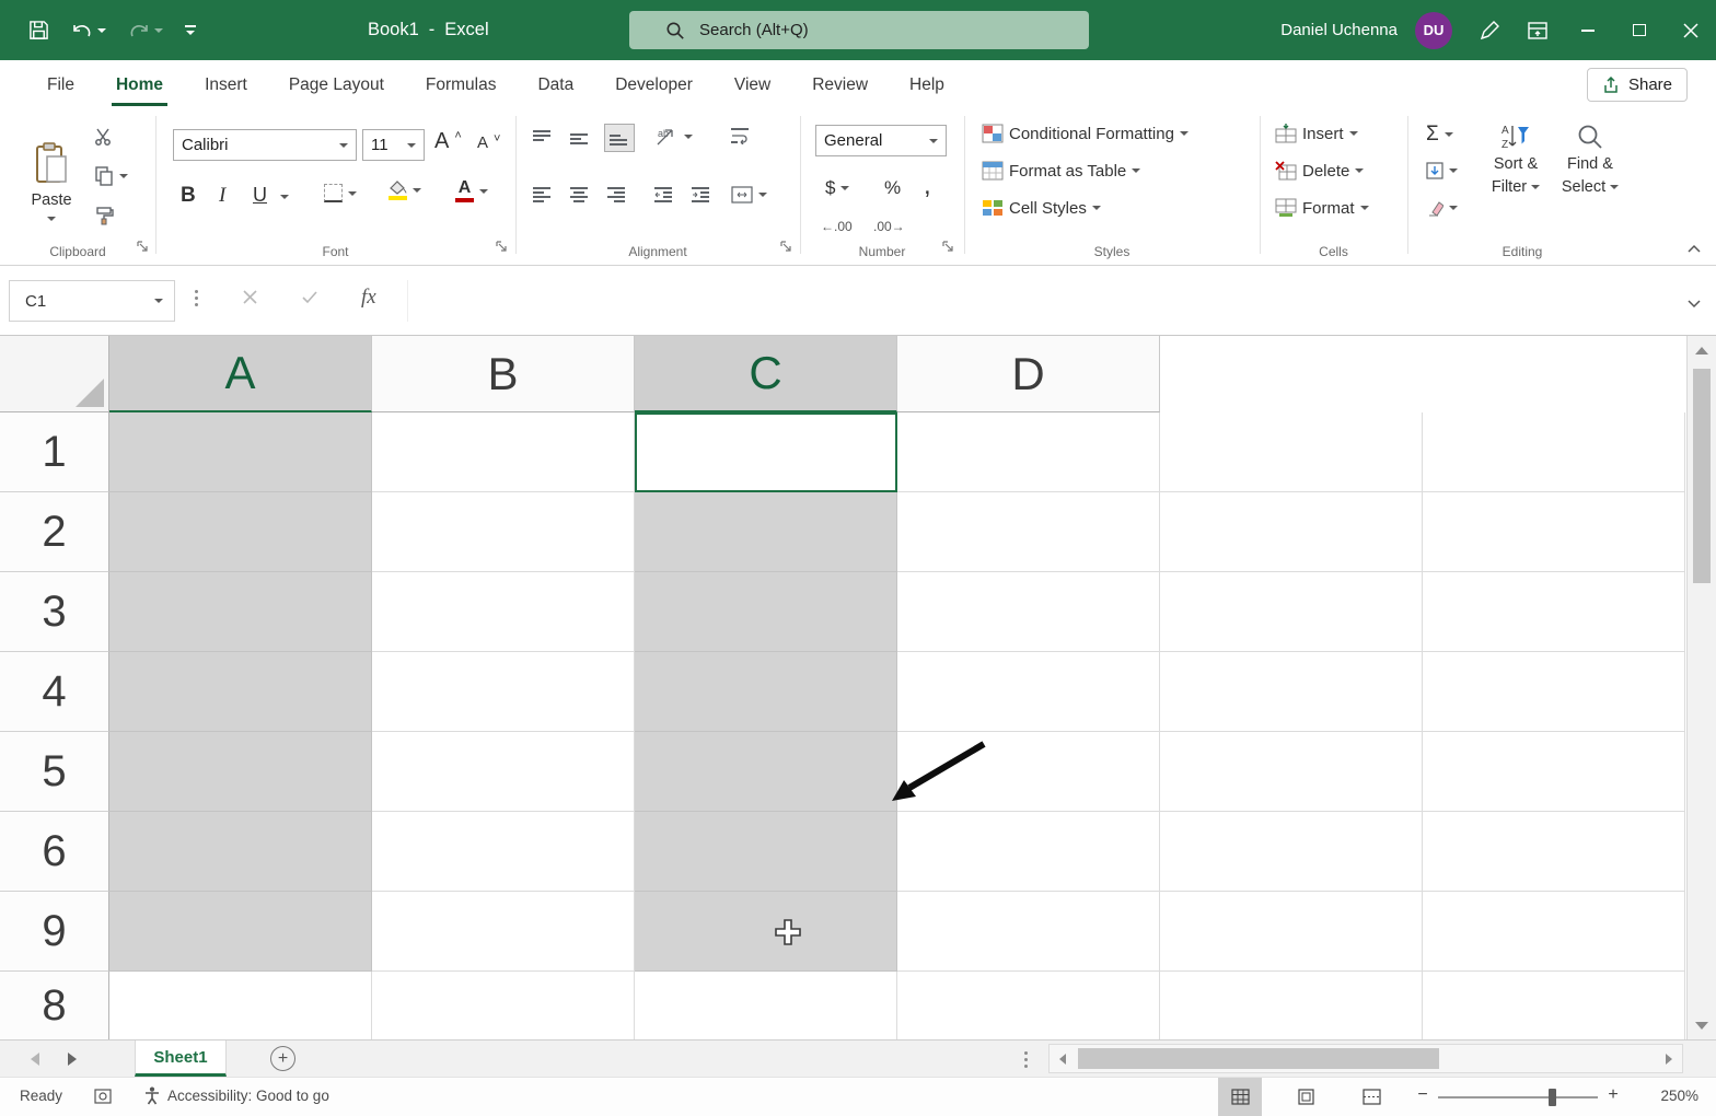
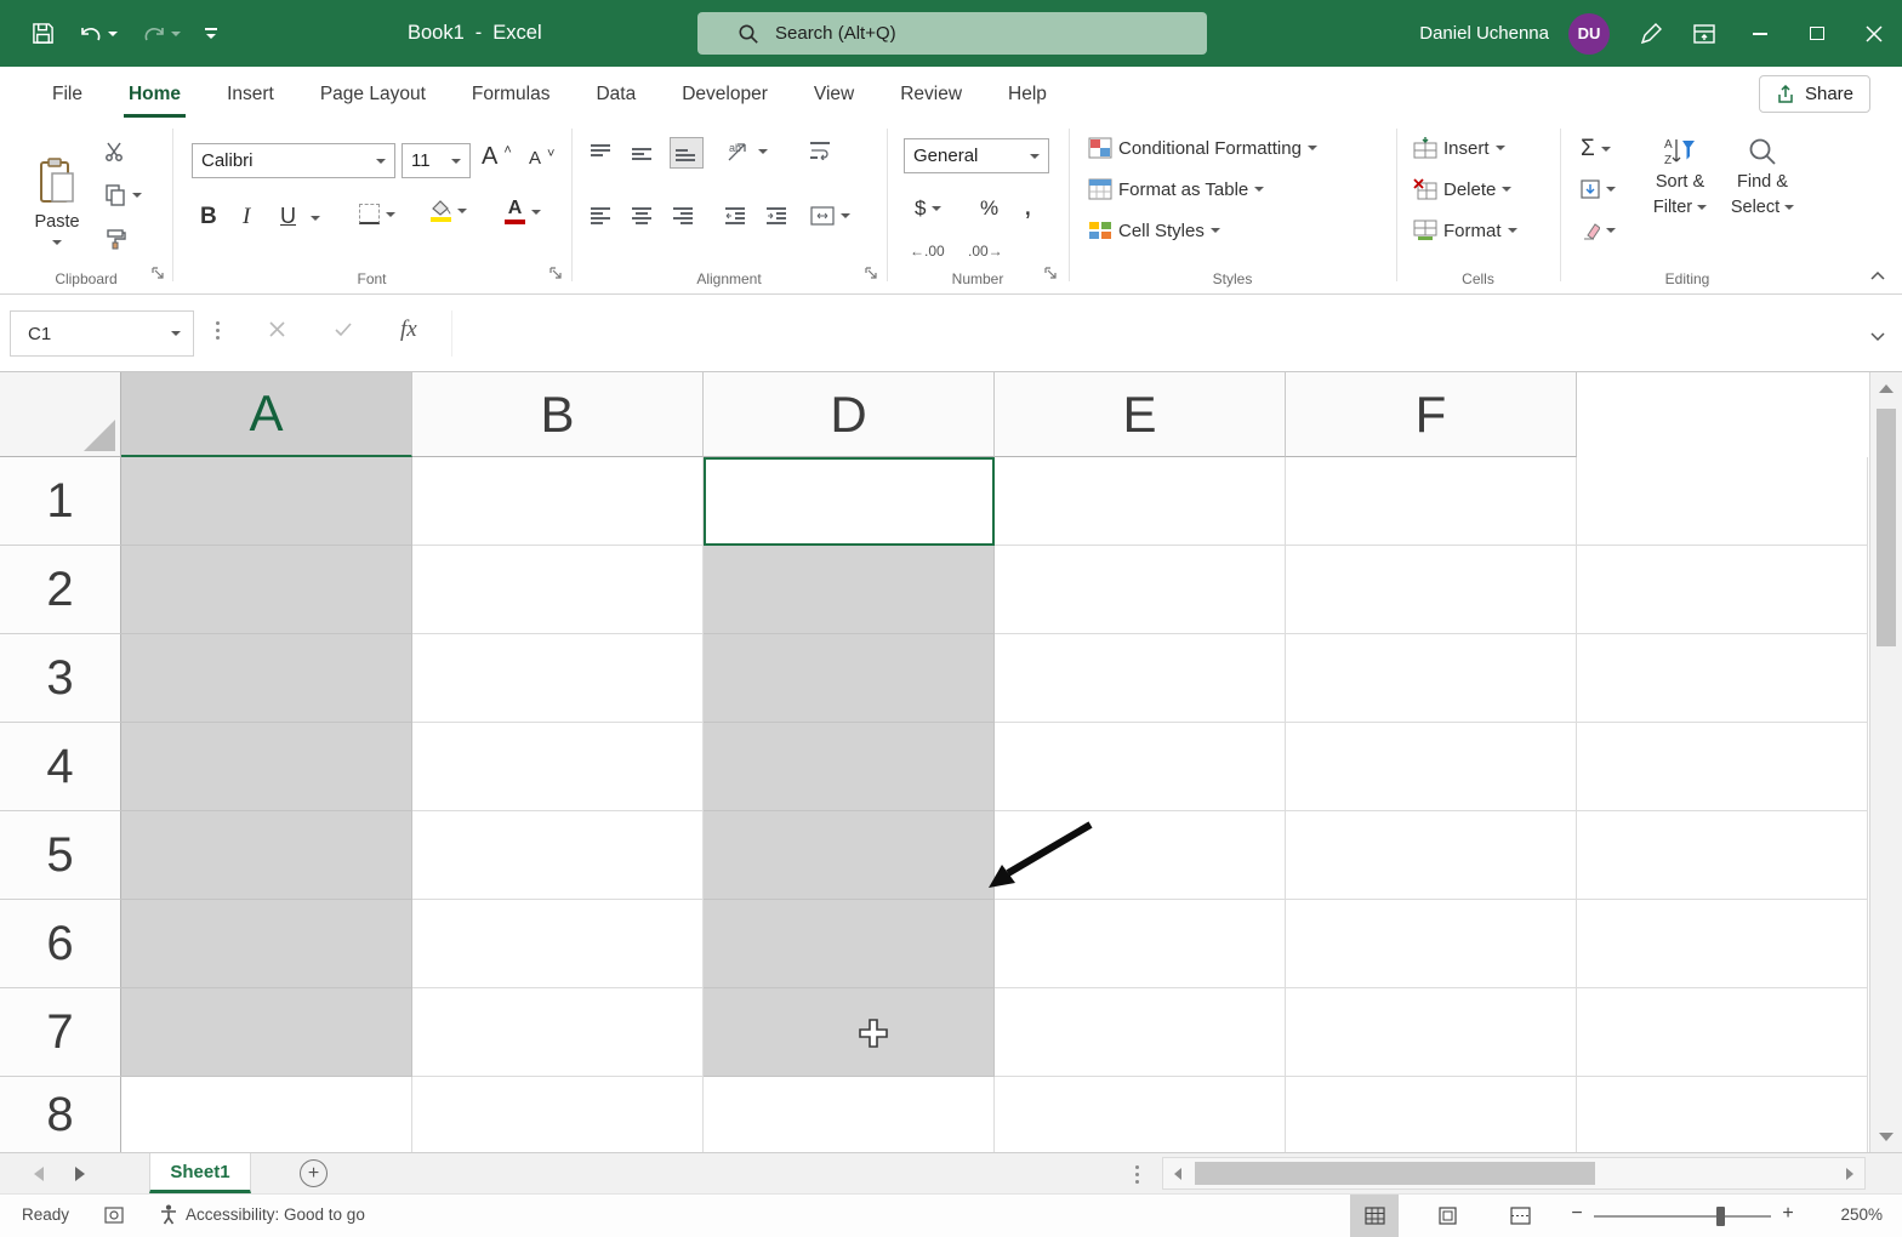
  Book1
  -
  Excel
  Search (Alt+Q)
  Daniel Uchenna
  DU
  File
  Home
  Insert
  Page Layout
  Formulas
  Data
  Developer
  View
  Review
  Help
  Share
  Paste
  Clipboard
  Calibri
  11
  A
  ˄
  A
  ˅
  B
  I
  U
  A
  Font
  ab
  Alignment
  General
  $
  %
  ,
  ←.00
  .00→
  Number
  Conditional Formatting
  Format as Table
  Cell Styles
  Styles
  Insert
  Delete
  Format
  Cells
  Σ
  A
  Z
  Sort &
  Filter
  Find &
  Select
  Editing
  C1
  fx
  A
  B
- C
  D
+ E
+ F
  1
  2
  3
  4
  5
  6
- 9
+ 7
  8
  Sheet1
  +
  Ready
  Accessibility: Good to go
  −
  +
  250%
